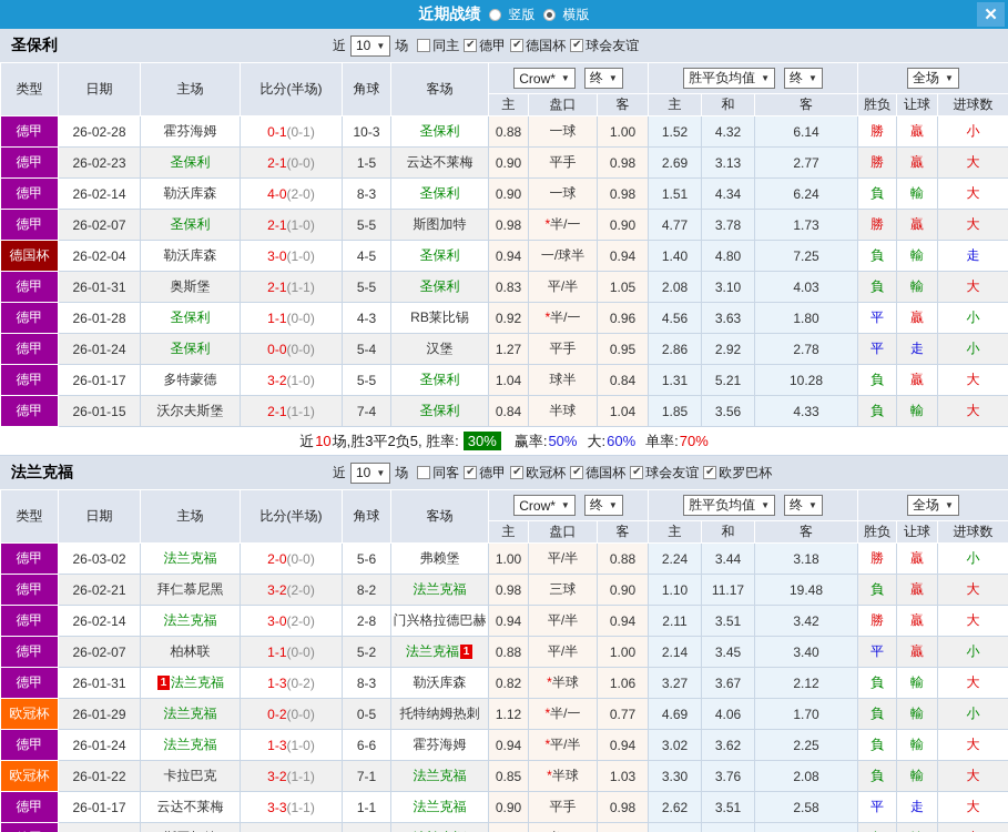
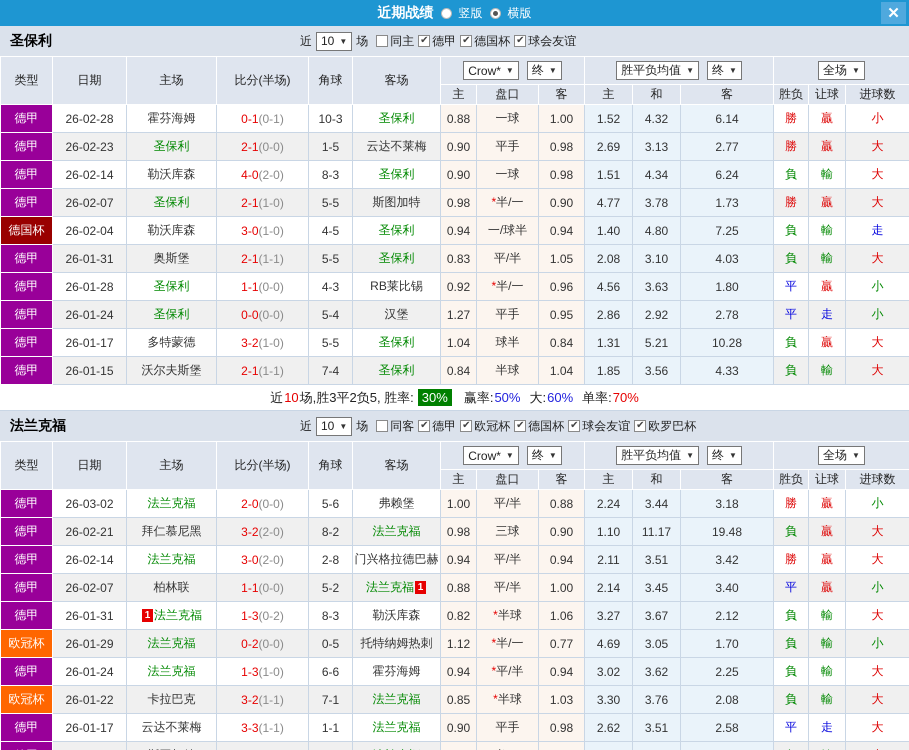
  近期战绩
  竖版
  横版
  ✕
  圣保利
  近
  10
  场
  同主
  德甲
  德国杯
  球会友谊
  类型	日期	主场	比分(半场)	角球	客场	Crow* 终	胜平负均值 终	全场
  主	盘口	客	主	和	客	胜负	让球	进球数
  德甲	26-02-28	霍芬海姆	0-1(0-1)	10-3	圣保利	0.88	一球	1.00	1.52	4.32	6.14	勝	贏	小
  德甲	26-02-23	圣保利	2-1(0-0)	1-5	云达不莱梅	0.90	平手	0.98	2.69	3.13	2.77	勝	贏	大
  德甲	26-02-14	勒沃库森	4-0(2-0)	8-3	圣保利	0.90	一球	0.98	1.51	4.34	6.24	負	輸	大
  德甲	26-02-07	圣保利	2-1(1-0)	5-5	斯图加特	0.98	*半/一	0.90	4.77	3.78	1.73	勝	贏	大
  德国杯	26-02-04	勒沃库森	3-0(1-0)	4-5	圣保利	0.94	一/球半	0.94	1.40	4.80	7.25	負	輸	走
  德甲	26-01-31	奥斯堡	2-1(1-1)	5-5	圣保利	0.83	平/半	1.05	2.08	3.10	4.03	負	輸	大
  德甲	26-01-28	圣保利	1-1(0-0)	4-3	RB莱比锡	0.92	*半/一	0.96	4.56	3.63	1.80	平	贏	小
  德甲	26-01-24	圣保利	0-0(0-0)	5-4	汉堡	1.27	平手	0.95	2.86	2.92	2.78	平	走	小
  德甲	26-01-17	多特蒙德	3-2(1-0)	5-5	圣保利	1.04	球半	0.84	1.31	5.21	10.28	負	贏	大
  德甲	26-01-15	沃尔夫斯堡	2-1(1-1)	7-4	圣保利	0.84	半球	1.04	1.85	3.56	4.33	負	輸	大
  近
  10
  场,胜3平2负5, 胜率:
  30%
  赢率:
  50%
  大:
  60%
  单率:
  70%
  法兰克福
  近
  10
  场
  同客
  德甲
  欧冠杯
  德国杯
  球会友谊
  欧罗巴杯
  类型	日期	主场	比分(半场)	角球	客场	Crow* 终	胜平负均值 终	全场
  主	盘口	客	主	和	客	胜负	让球	进球数
  德甲	26-03-02	法兰克福	2-0(0-0)	5-6	弗赖堡	1.00	平/半	0.88	2.24	3.44	3.18	勝	贏	小
  德甲	26-02-21	拜仁慕尼黑	3-2(2-0)	8-2	法兰克福	0.98	三球	0.90	1.10	11.17	19.48	負	贏	大
  德甲	26-02-14	法兰克福	3-0(2-0)	2-8	门兴格拉德巴赫	0.94	平/半	0.94	2.11	3.51	3.42	勝	贏	大
  德甲	26-02-07	柏林联	1-1(0-0)	5-2	法兰克福 1	0.88	平/半	1.00	2.14	3.45	3.40	平	贏	小
  德甲	26-01-31	1 法兰克福	1-3(0-2)	8-3	勒沃库森	0.82	*半球	1.06	3.27	3.67	2.12	負	輸	大
- 欧冠杯	26-01-29	法兰克福	0-2(0-0)	0-5	托特纳姆热刺	1.12	*半/一	0.77	4.69	4.06	1.70	負	輸	小
+ 欧冠杯	26-01-29	法兰克福	0-2(0-0)	0-5	托特纳姆热刺	1.12	*半/一	0.77	4.69	3.05	1.70	負	輸	小
  德甲	26-01-24	法兰克福	1-3(1-0)	6-6	霍芬海姆	0.94	*平/半	0.94	3.02	3.62	2.25	負	輸	大
  欧冠杯	26-01-22	卡拉巴克	3-2(1-1)	7-1	法兰克福	0.85	*半球	1.03	3.30	3.76	2.08	負	輸	大
  德甲	26-01-17	云达不莱梅	3-3(1-1)	1-1	法兰克福	0.90	平手	0.98	2.62	3.51	2.58	平	走	大
